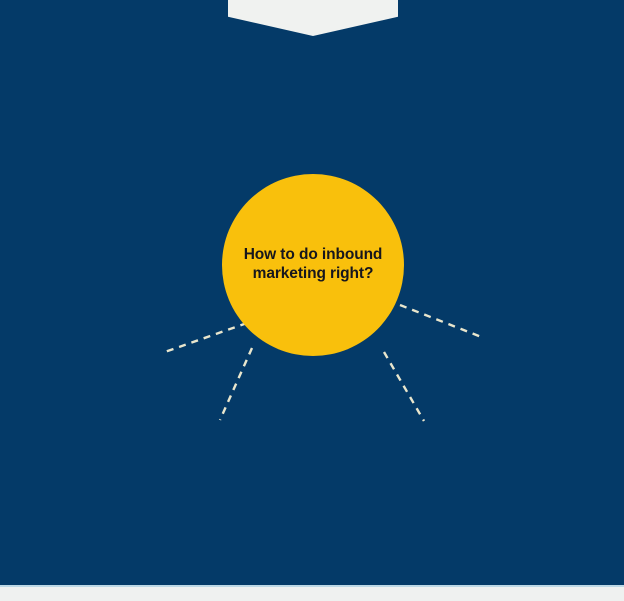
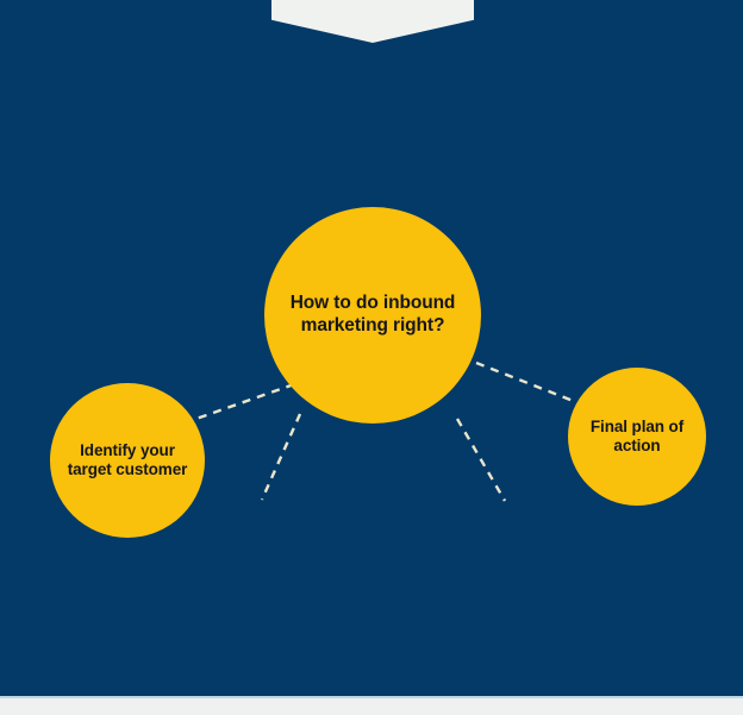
  How to do inbound
  marketing right?
+ Identify your
+ target customer
+ Final plan of
+ action
